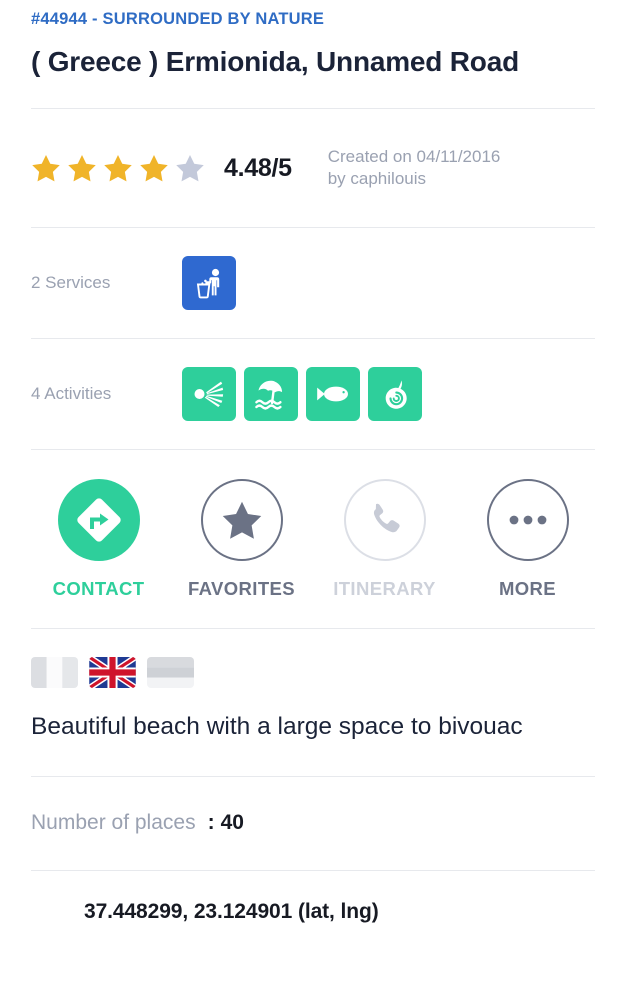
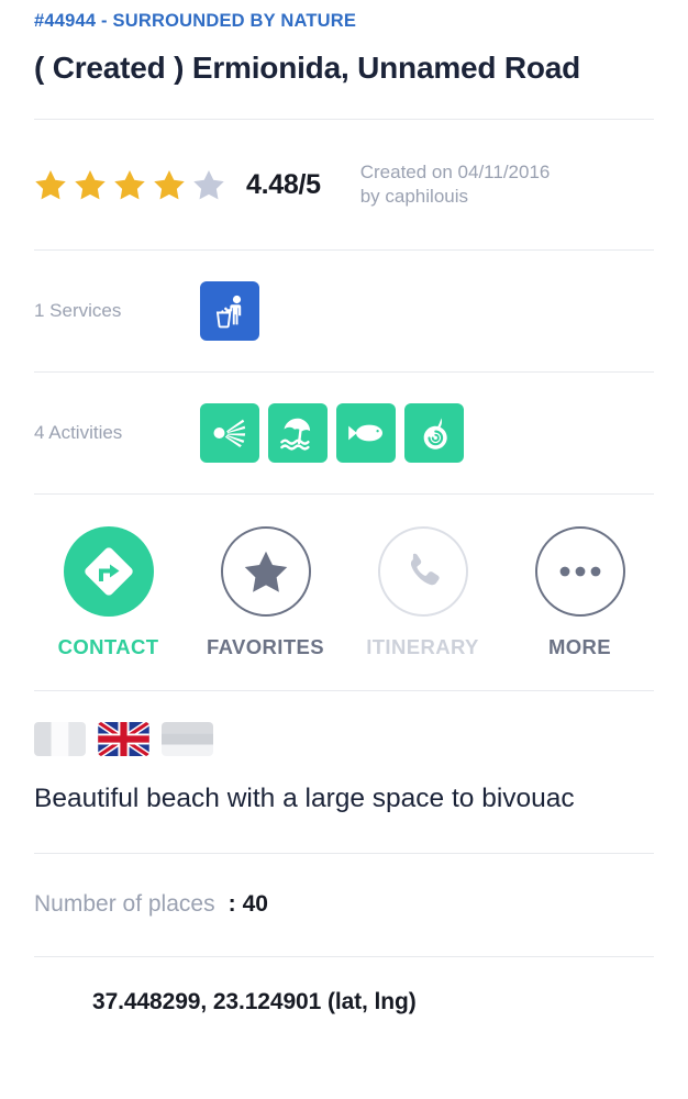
  #44944 - SURROUNDED BY NATURE
- ( Greece ) Ermionida, Unnamed Road
+ ( Created ) Ermionida, Unnamed Road
  4.48/5
  Created on 04/11/2016 by caphilouis
- 2 Services
+ 1 Services
  4 Activities
  CONTACT
  FAVORITES
  ITINERARY
  MORE
  Beautiful beach with a large space to bivouac
  Number of places
  :
  40
  37.448299, 23.124901 (lat, lng)
